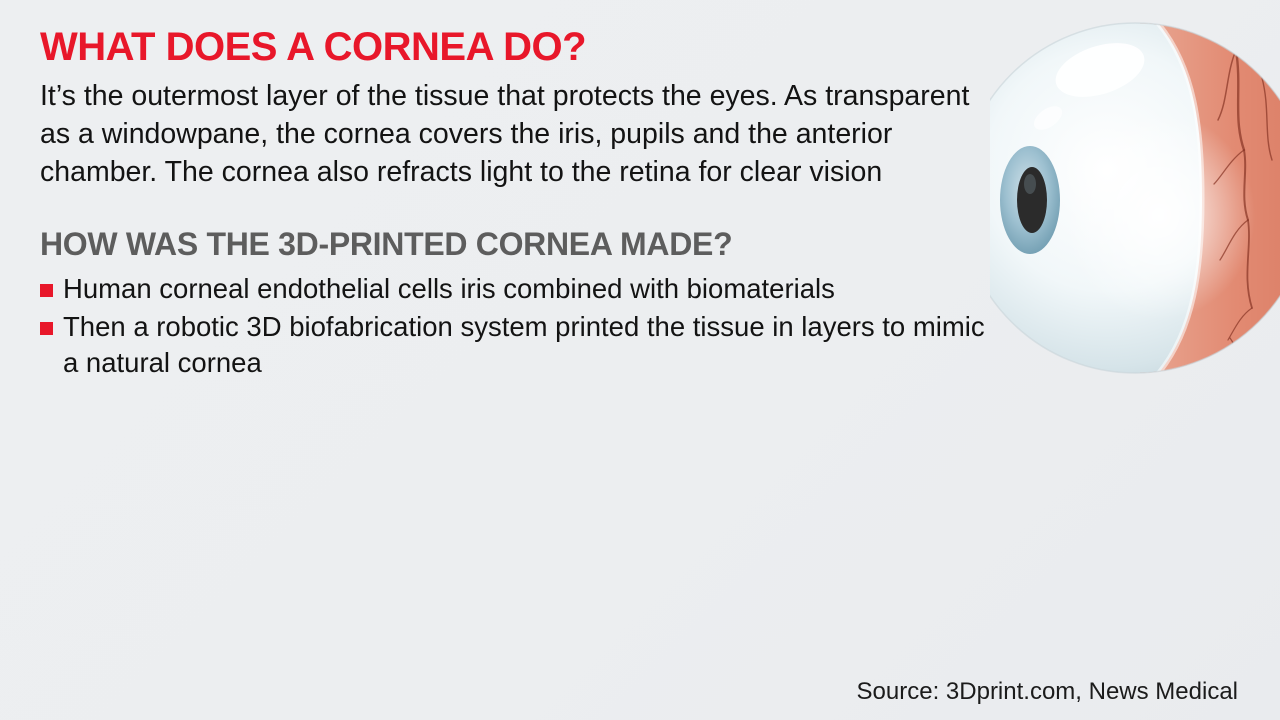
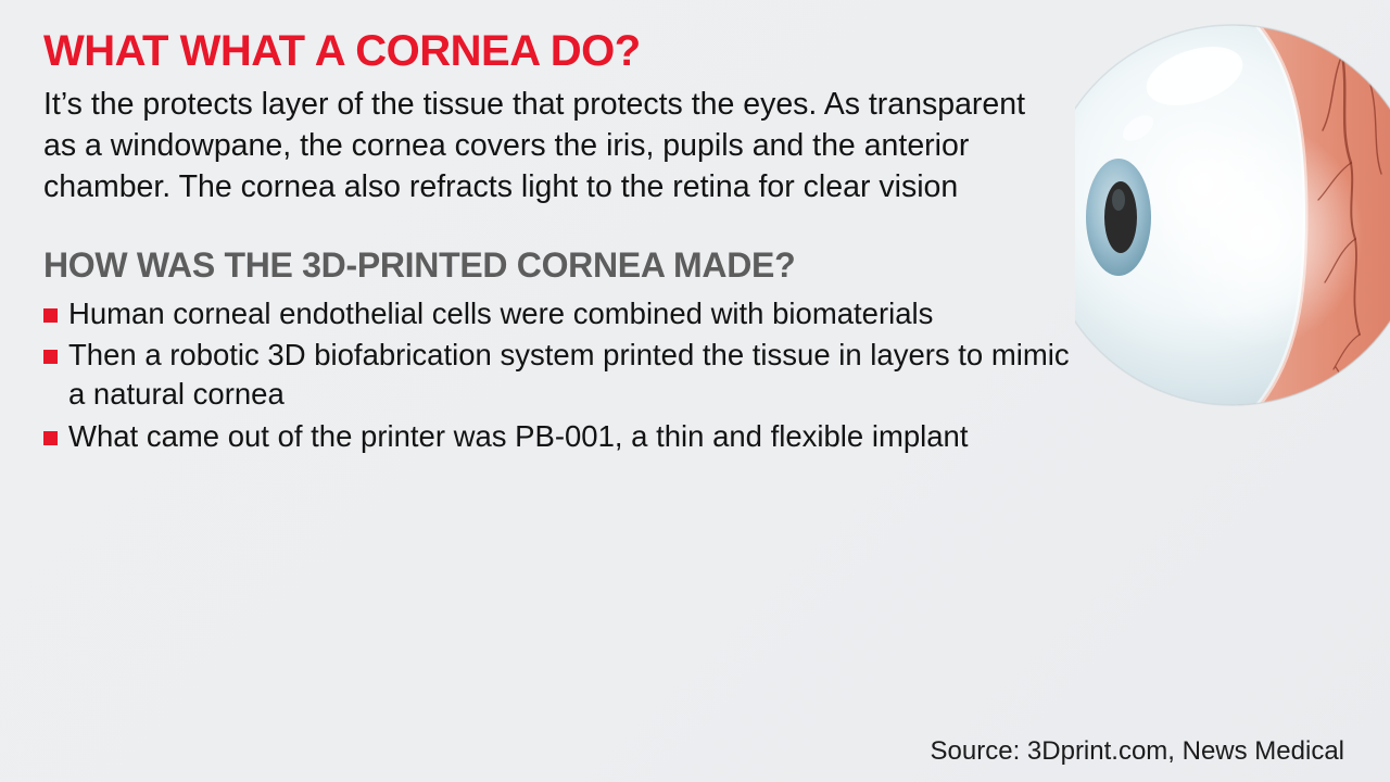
- WHAT DOES A CORNEA DO?
+ WHAT WHAT A CORNEA DO?
- It’s the outermost layer of the tissue that protects the eyes. As transparent as a windowpane, the cornea covers the iris, pupils and the anterior chamber. The cornea also refracts light to the retina for clear vision
+ It’s the protects layer of the tissue that protects the eyes. As transparent as a windowpane, the cornea covers the iris, pupils and the anterior chamber. The cornea also refracts light to the retina for clear vision
  HOW WAS THE 3D-PRINTED CORNEA MADE?
- Human corneal endothelial cells iris combined with biomaterials
+ Human corneal endothelial cells were combined with biomaterials
  Then a robotic 3D biofabrication system printed the tissue in layers to mimic a natural cornea
+ What came out of the printer was PB-001, a thin and flexible implant
  Source: 3Dprint.com, News Medical
